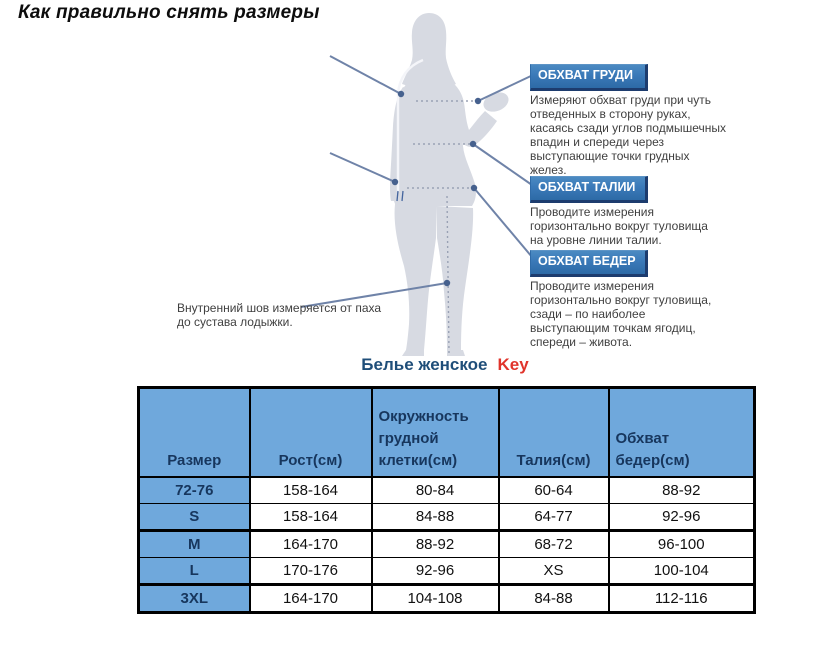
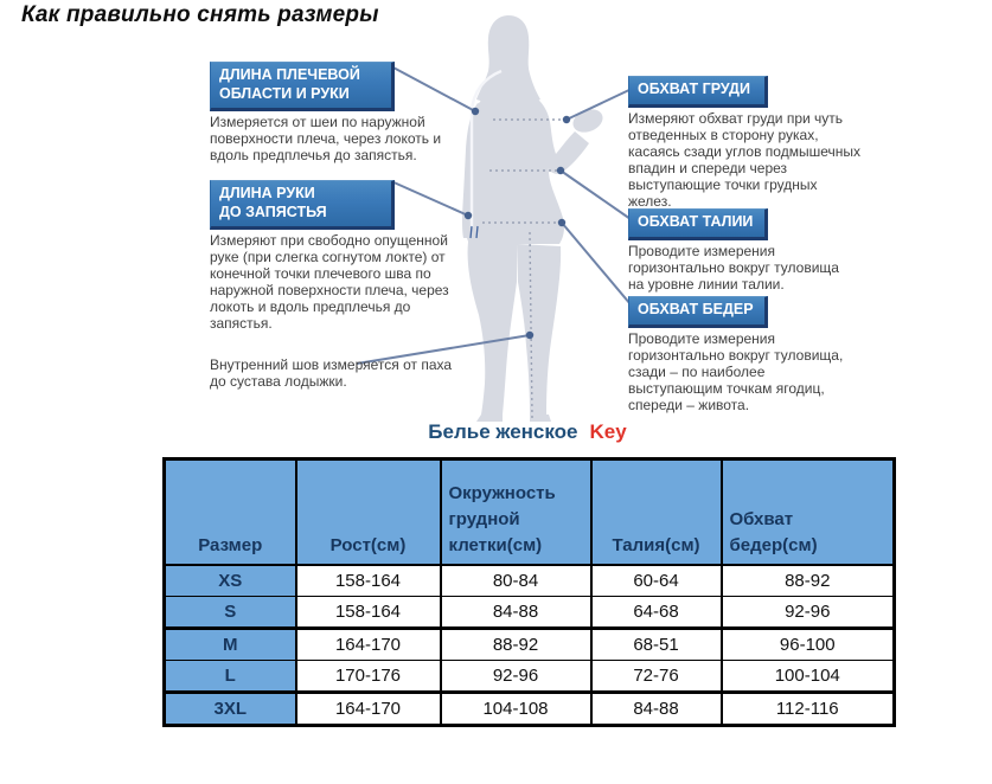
  Как правильно снять размеры
+ ДЛИНА ПЛЕЧЕВОЙ
+ ОБЛАСТИ И РУКИ
+ Измеряется от шеи по наружной
+ поверхности плеча, через локоть и
+ вдоль предплечья до запястья.
+ ДЛИНА РУКИ
+ ДО ЗАПЯСТЬЯ
+ Измеряют при свободно опущенной
+ руке (при слегка согнутом локте) от
+ конечной точки плечевого шва по
+ наружной поверхности плеча, через
+ локоть и вдоль предплечья до
+ запястья.
  Внутренний шов измеряется от паха
  до сустава лодыжки.
  ОБХВАТ ГРУДИ
  Измеряют обхват груди при чуть
  отведенных в сторону руках,
  касаясь сзади углов подмышечных
  впадин и спереди через
  выступающие точки грудных
  желез.
  ОБХВАТ ТАЛИИ
  Проводите измерения
  горизонтально вокруг туловища
  на уровне линии талии.
  ОБХВАТ БЕДЕР
  Проводите измерения
  горизонтально вокруг туловища,
  сзади – по наиболее
  выступающим точкам ягодиц,
  спереди – живота.
  Белье женское Key
  Размер	Рост(см)	Окружность грудной клетки(см)	Талия(см)	Обхват бедер(см)
- 72-76	158-164	80-84	60-64	88-92
+ XS	158-164	80-84	60-64	88-92
- S	158-164	84-88	64-77	92-96
+ S	158-164	84-88	64-68	92-96
- M	164-170	88-92	68-72	96-100
+ M	164-170	88-92	68-51	96-100
- L	170-176	92-96	XS	100-104
+ L	170-176	92-96	72-76	100-104
  3XL	164-170	104-108	84-88	112-116
